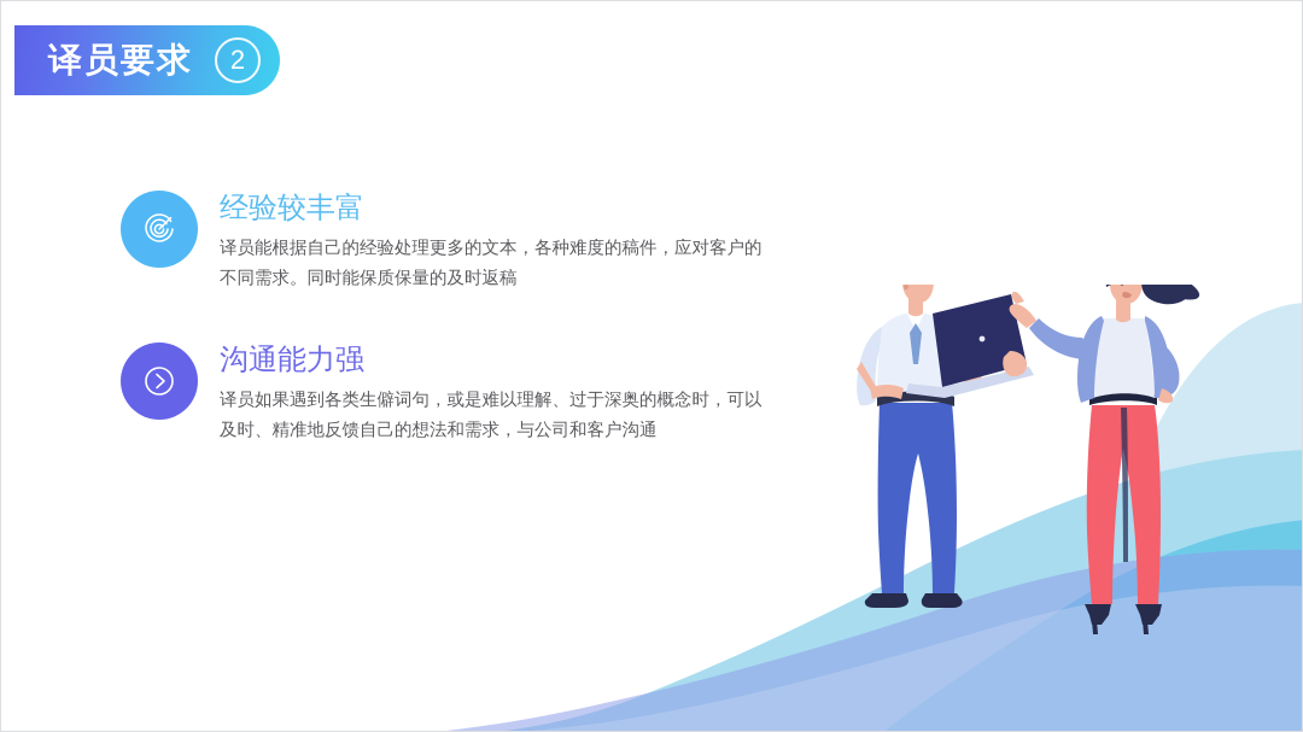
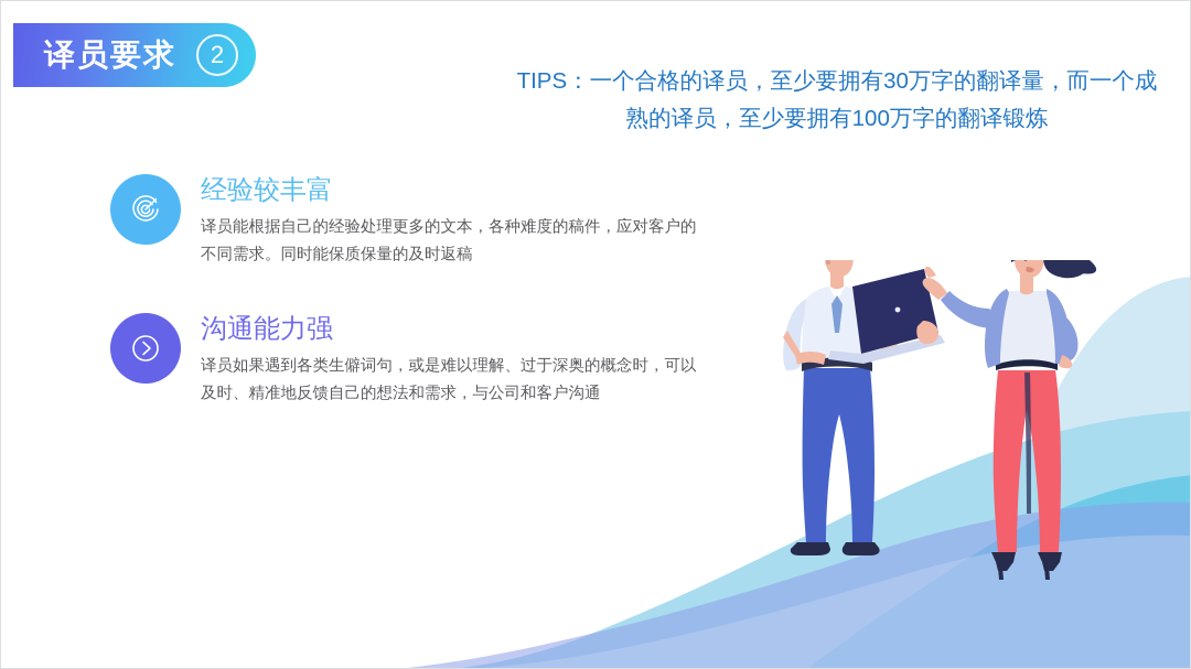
  译员要求
  2
+ TIPS：一个合格的译员，至少要拥有30万字的翻译量，而一个成熟的译员，至少要拥有100万字的翻译锻炼
  经验较丰富
  译员能根据自己的经验处理更多的文本，各种难度的稿件，应对客户的
  不同需求。同时能保质保量的及时返稿
  沟通能力强
  译员如果遇到各类生僻词句，或是难以理解、过于深奥的概念时，可以
  及时、精准地反馈自己的想法和需求，与公司和客户沟通
